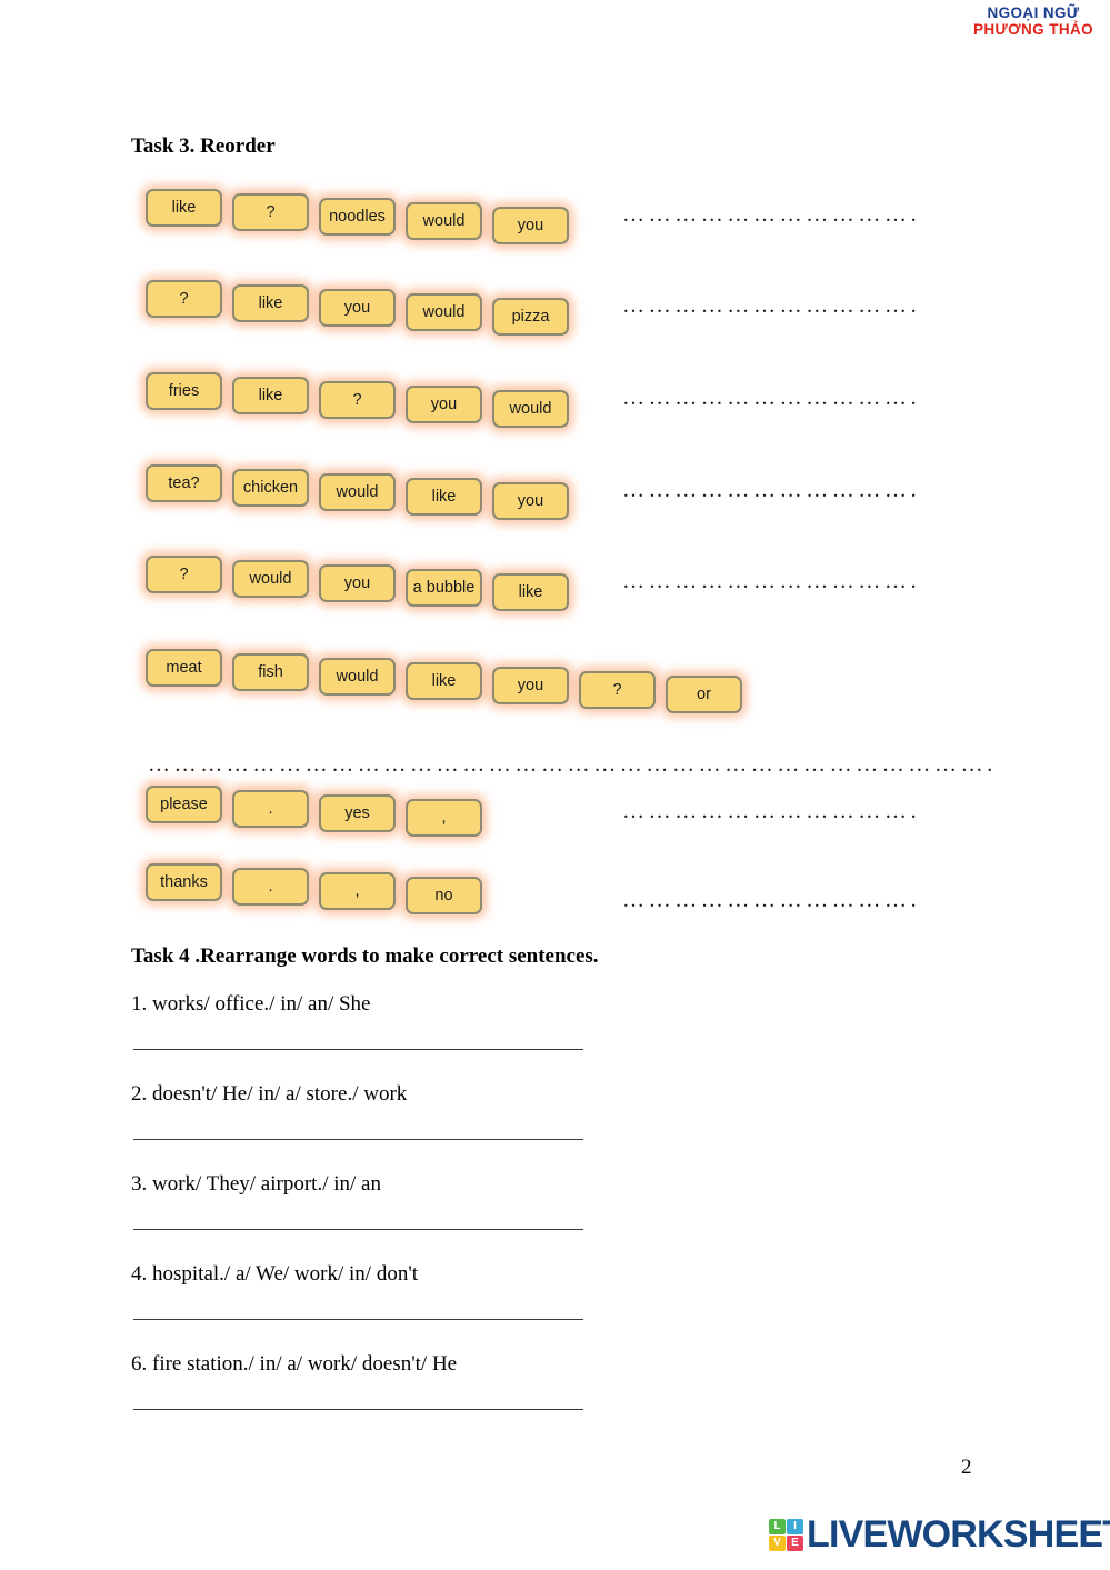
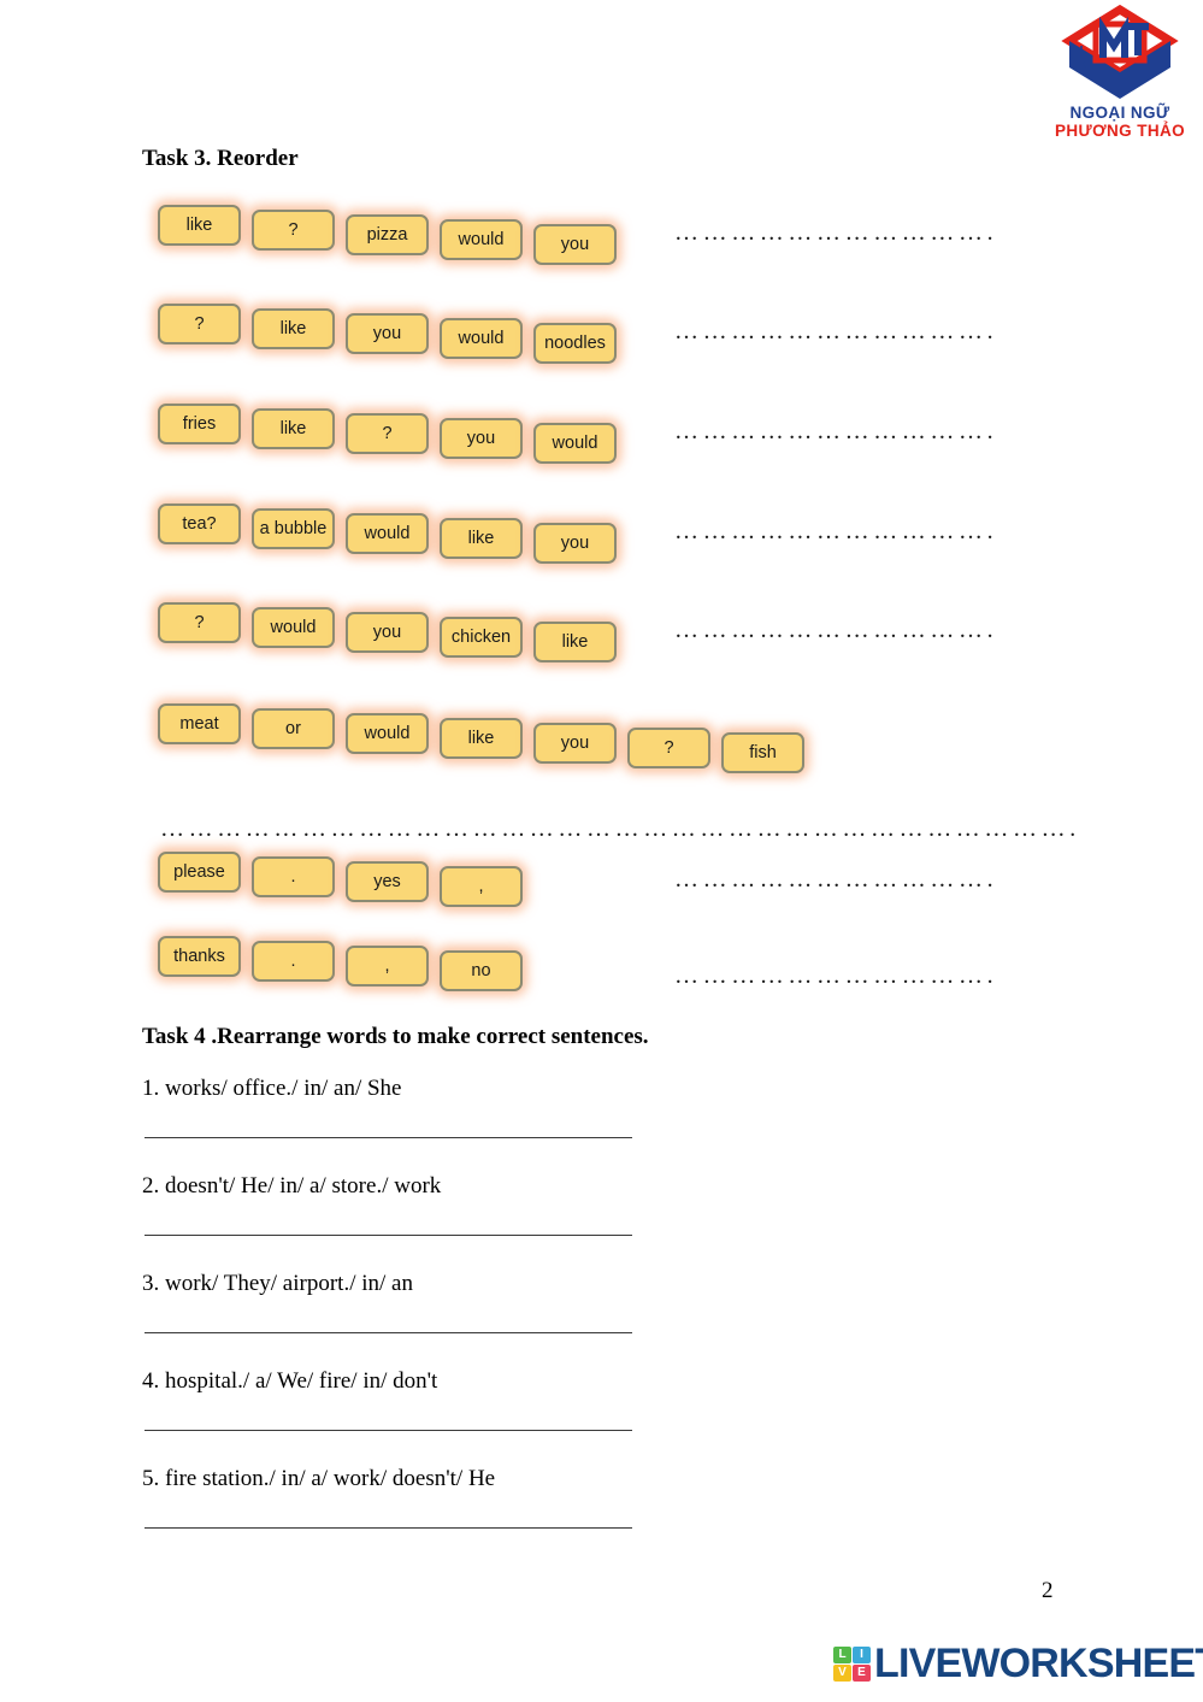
+ B
  NGOẠI NGỮ
  PHƯƠNG THẢO
  Task 3. Reorder
  like
  ?
- noodles
+ pizza
  would
  you
  ?
  like
  you
  would
- pizza
+ noodles
  fries
  like
  ?
  you
  would
  tea?
- chicken
+ a bubble
  would
  like
  you
  ?
  would
  you
- a bubble
+ chicken
  like
  meat
- fish
+ or
  would
  like
  you
  ?
- or
+ fish
  please
  .
  yes
  ,
  thanks
  .
  ,
  no
  …………………………………………………………………………………….
  Task 4 .Rearrange words to make correct sentences.
  1. works/ office./ in/ an/ She
  2. doesn't/ He/ in/ a/ store./ work
  3. work/ They/ airport./ in/ an
- 4. hospital./ a/ We/ work/ in/ don't
+ 4. hospital./ a/ We/ fire/ in/ don't
- 6. fire station./ in/ a/ work/ doesn't/ He
+ 5. fire station./ in/ a/ work/ doesn't/ He
  2
  L
  I
  V
  E
  LIVEWORKSHEE
  …………………………….
  …………………………….
  …………………………….
  …………………………….
  …………………………….
  …………………………….
  …………………………….
